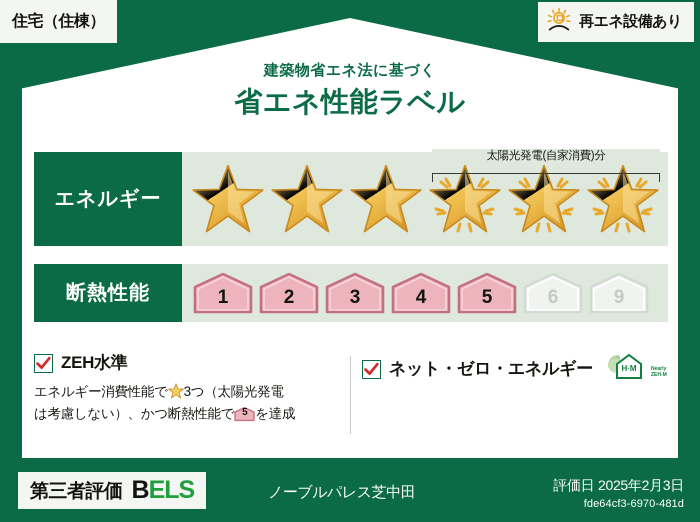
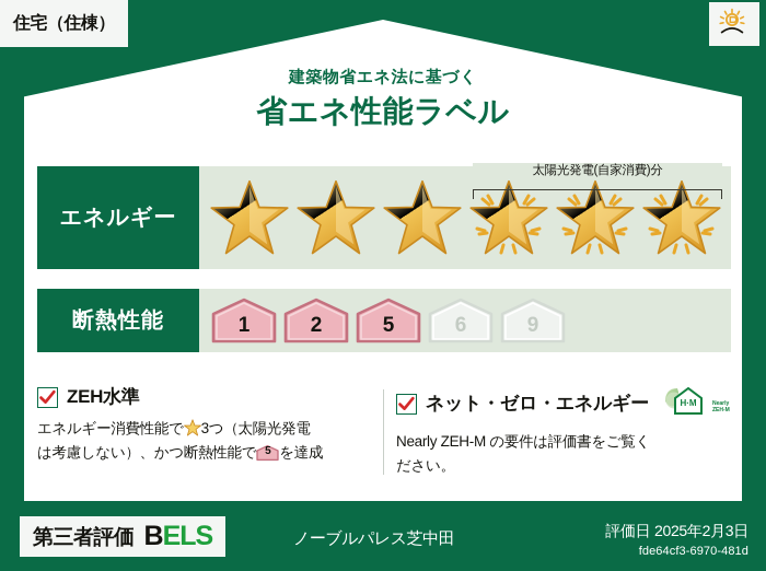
  住宅（住棟）
- 再エネ設備あり
  建築物省エネ法に基づく
  省エネ性能ラベル
  エネルギー
  太陽光発電(自家消費)分
  断熱性能
  1
  2
- 3
- 4
  5
  6
  9
  ZEH水準
  エネルギー消費性能で 3つ（太陽光発電
  は考慮しない）、かつ断熱性能で
  5
  を達成
  ネット・ゼロ・エネルギー
  H·M
+ Nearly ZEH-M の要件は評価書をご覧く
+ ださい。
  第三者評価
  BELS
  ノーブルパレス芝中田
  評価日 2025年2月3日
  fde64cf3-6970-481d
